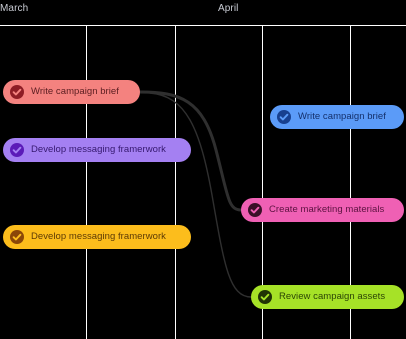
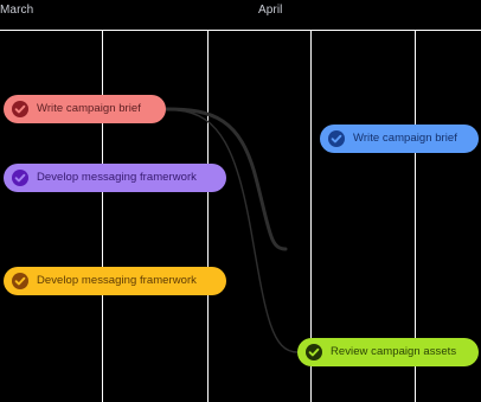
  March
  April
  Write campaign brief
  Develop messaging framerwork
  Develop messaging framerwork
  Write campaign brief
- Create marketing materials
  Review campaign assets
